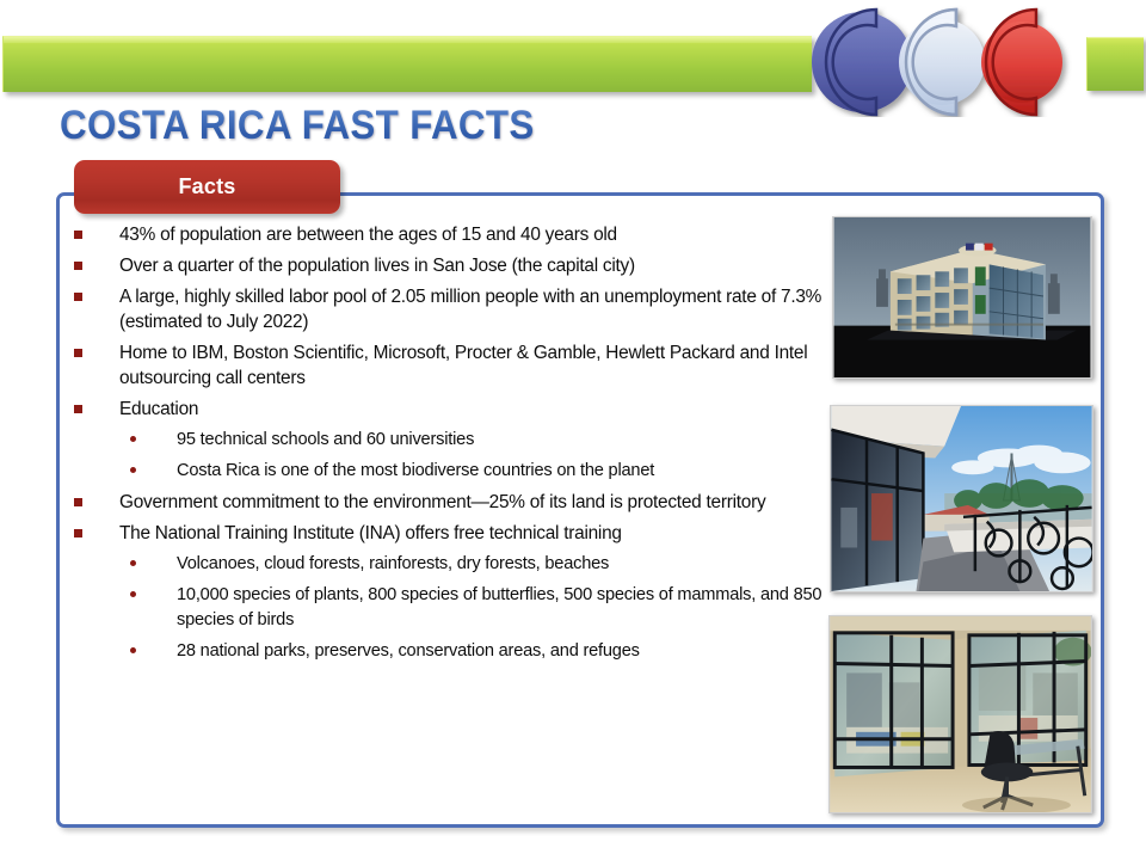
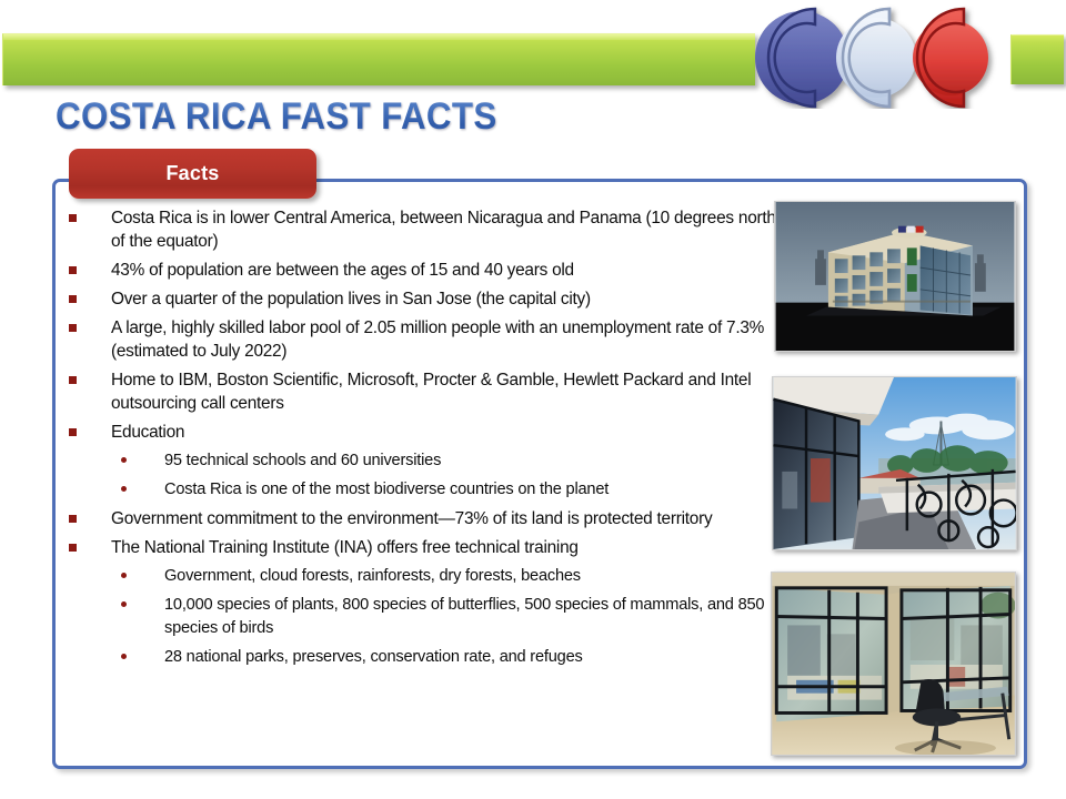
  COSTA RICA FAST FACTS
  Facts
+ Costa Rica is in lower Central America, between Nicaragua and Panama (10 degrees north of the equator)
  43% of population are between the ages of 15 and 40 years old
  Over a quarter of the population lives in San Jose (the capital city)
  A large, highly skilled labor pool of 2.05 million people with an unemployment rate of 7.3% (estimated to July 2022)
  Home to IBM, Boston Scientific, Microsoft, Procter & Gamble, Hewlett Packard and Intel outsourcing call centers
  Education
  95 technical schools and 60 universities
  Costa Rica is one of the most biodiverse countries on the planet
- Government commitment to the environment—25% of its land is protected territory
+ Government commitment to the environment—73% of its land is protected territory
  The National Training Institute (INA) offers free technical training
- Volcanoes, cloud forests, rainforests, dry forests, beaches
+ Government, cloud forests, rainforests, dry forests, beaches
  10,000 species of plants, 800 species of butterflies, 500 species of mammals, and 850 species of birds
- 28 national parks, preserves, conservation areas, and refuges
+ 28 national parks, preserves, conservation rate, and refuges
